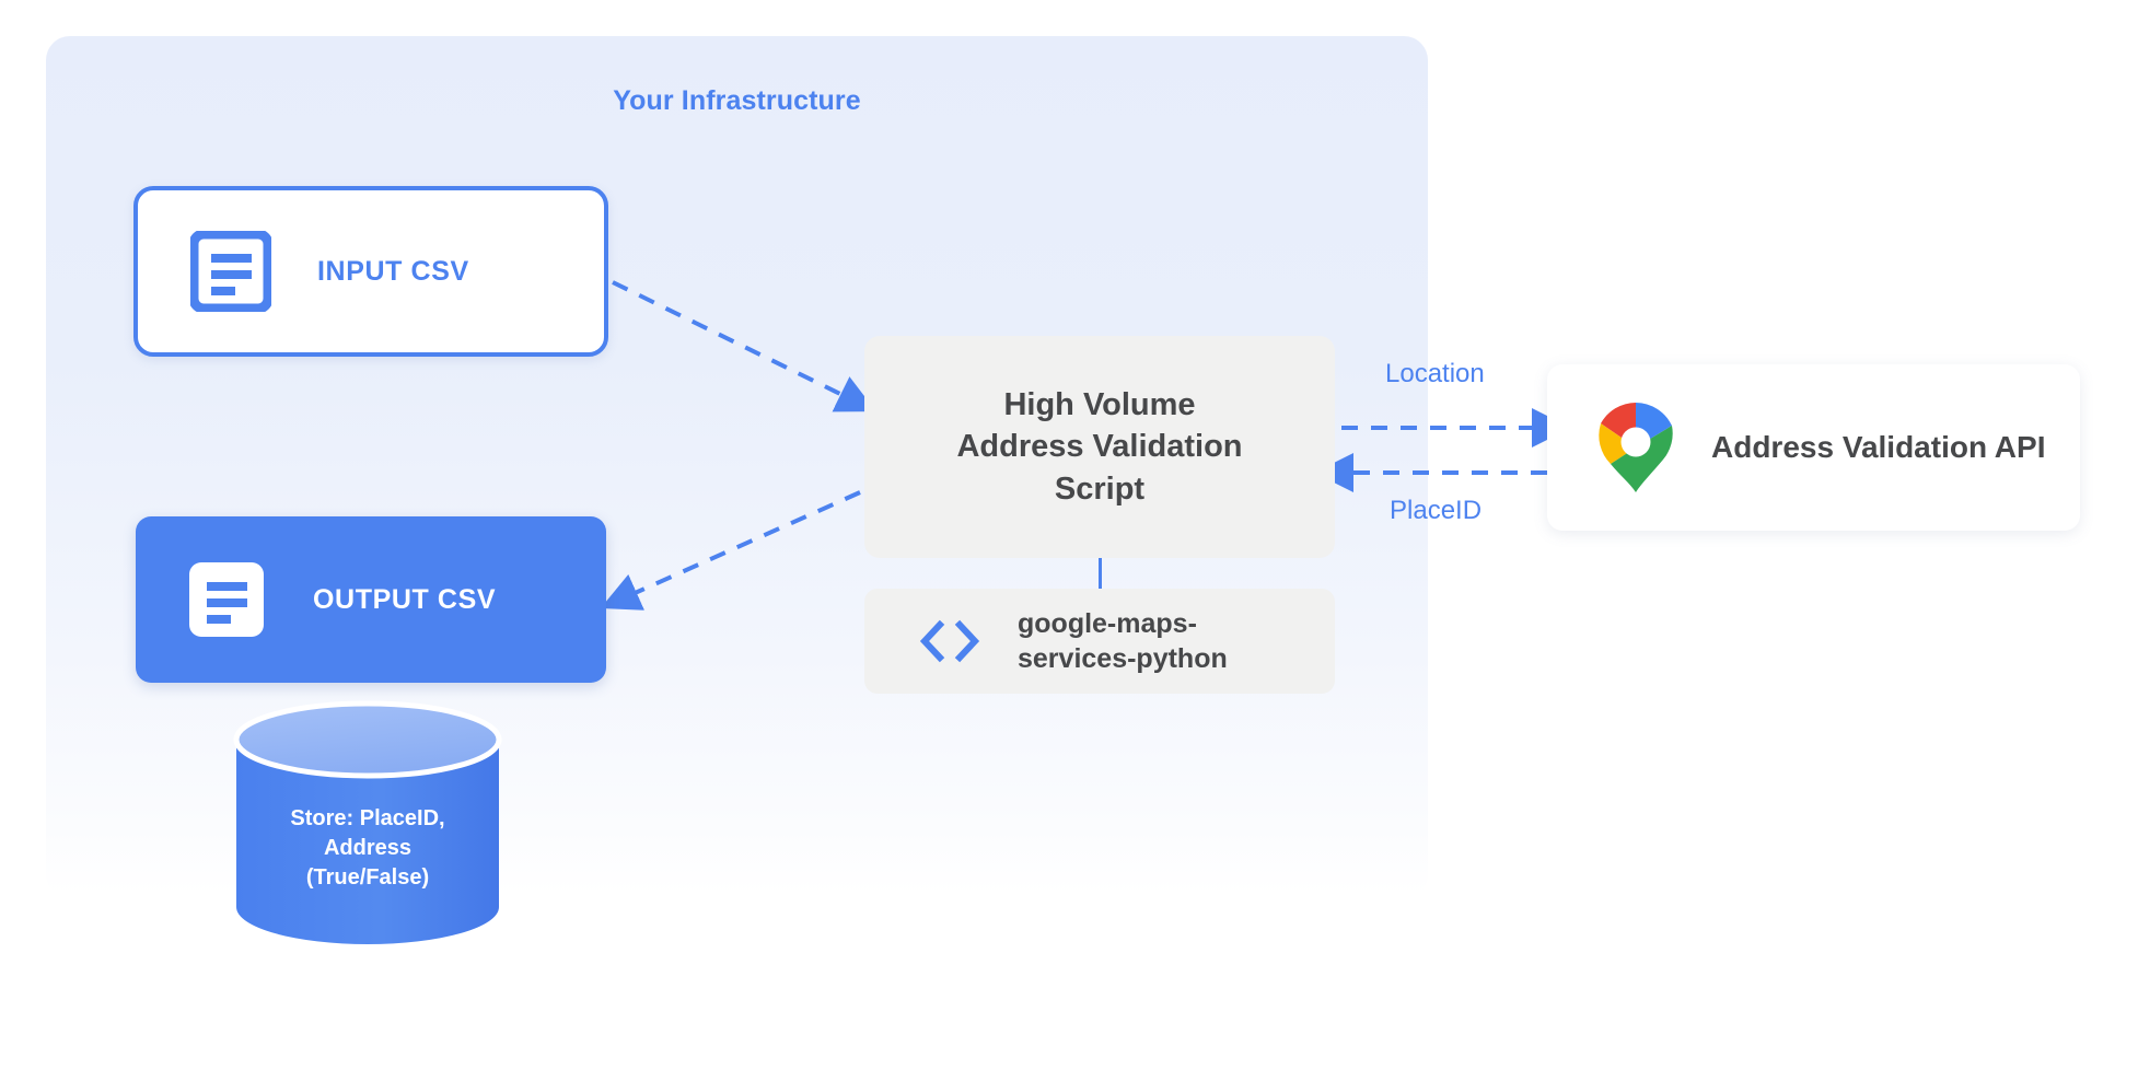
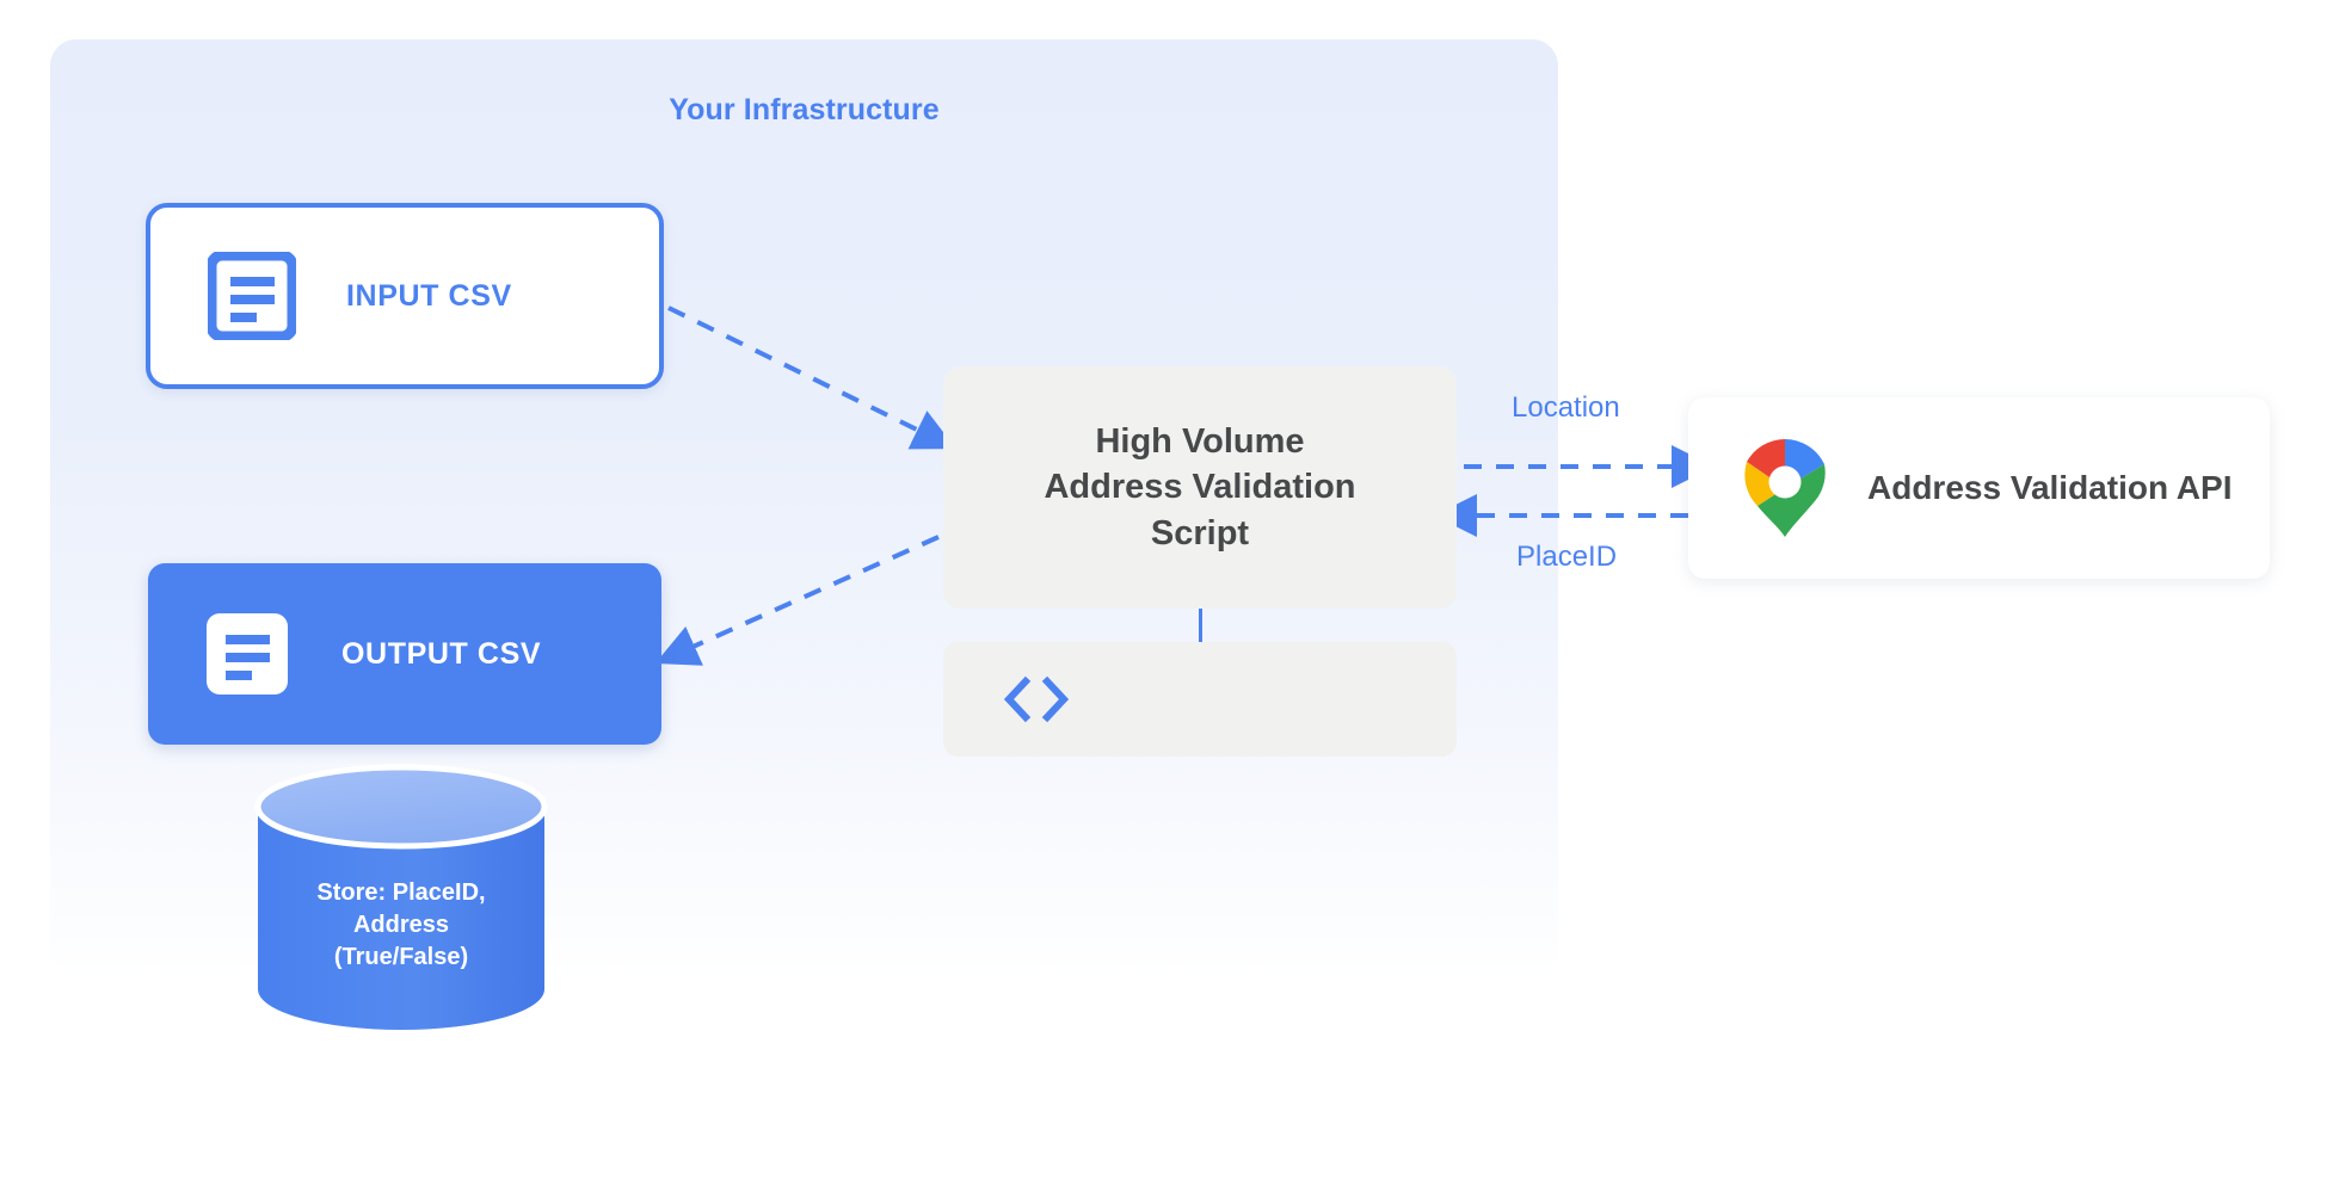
  Your Infrastructure
  Location
  PlaceID
  INPUT CSV
  OUTPUT CSV
  Store: PlaceID,
  Address
  (True/False)
  High Volume
  Address Validation
  Script
- google-maps-
- services-python
  Address Validation API
